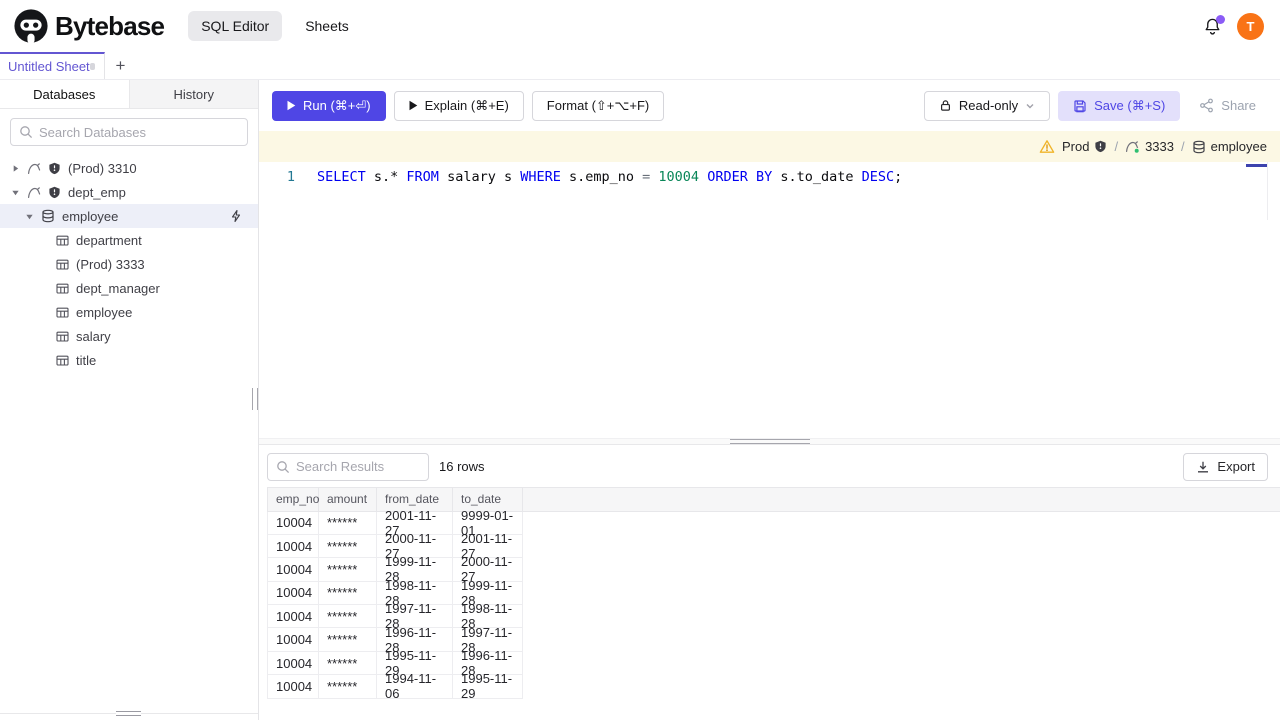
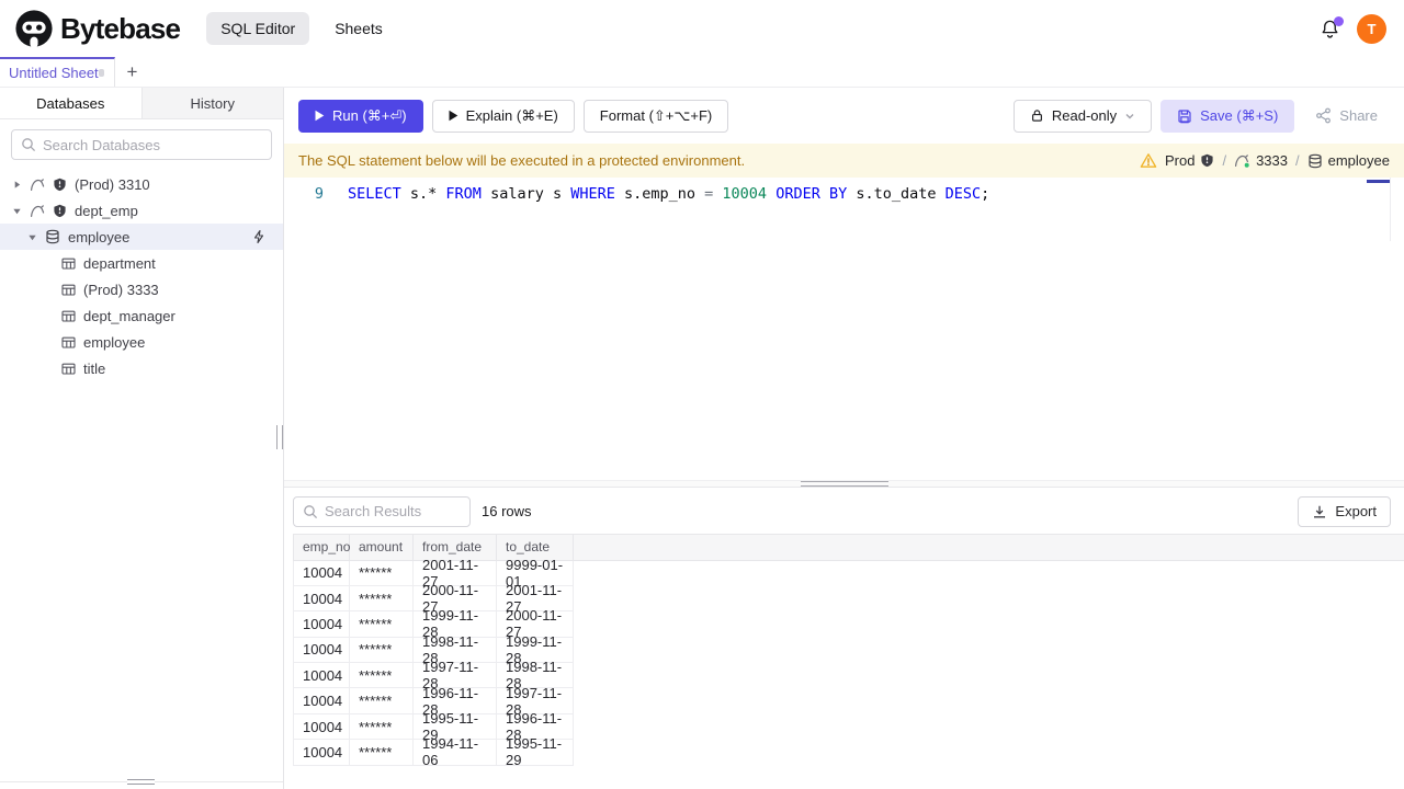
  Bytebase
  SQL Editor
  Sheets
  T
  Untitled Sheet
  +
  Databases
  History
  Search Databases
  (Prod) 3310
  dept_emp
  employee
  department
  (Prod) 3333
  dept_manager
  employee
- salary
  title
  Run (⌘+⏎)
  Explain (⌘+E)
  Format (⇧+⌥+F)
  Read-only
  Save (⌘+S)
  Share
+ The SQL statement below will be executed in a protected environment.
  Prod
  /
  3333
  /
  employee
- 1
+ 9
  SELECT s.* FROM salary s WHERE s.emp_no = 10004 ORDER BY s.to_date DESC;
  Search Results
  16 rows
  Export
  emp_no
  amount
  from_date
  to_date
  10004
  ******
  2001-11-27
  9999-01-01
  10004
  ******
  2000-11-27
  2001-11-27
  10004
  ******
  1999-11-28
  2000-11-27
  10004
  ******
  1998-11-28
  1999-11-28
  10004
  ******
  1997-11-28
  1998-11-28
  10004
  ******
  1996-11-28
  1997-11-28
  10004
  ******
  1995-11-29
  1996-11-28
  10004
  ******
  1994-11-06
  1995-11-29
